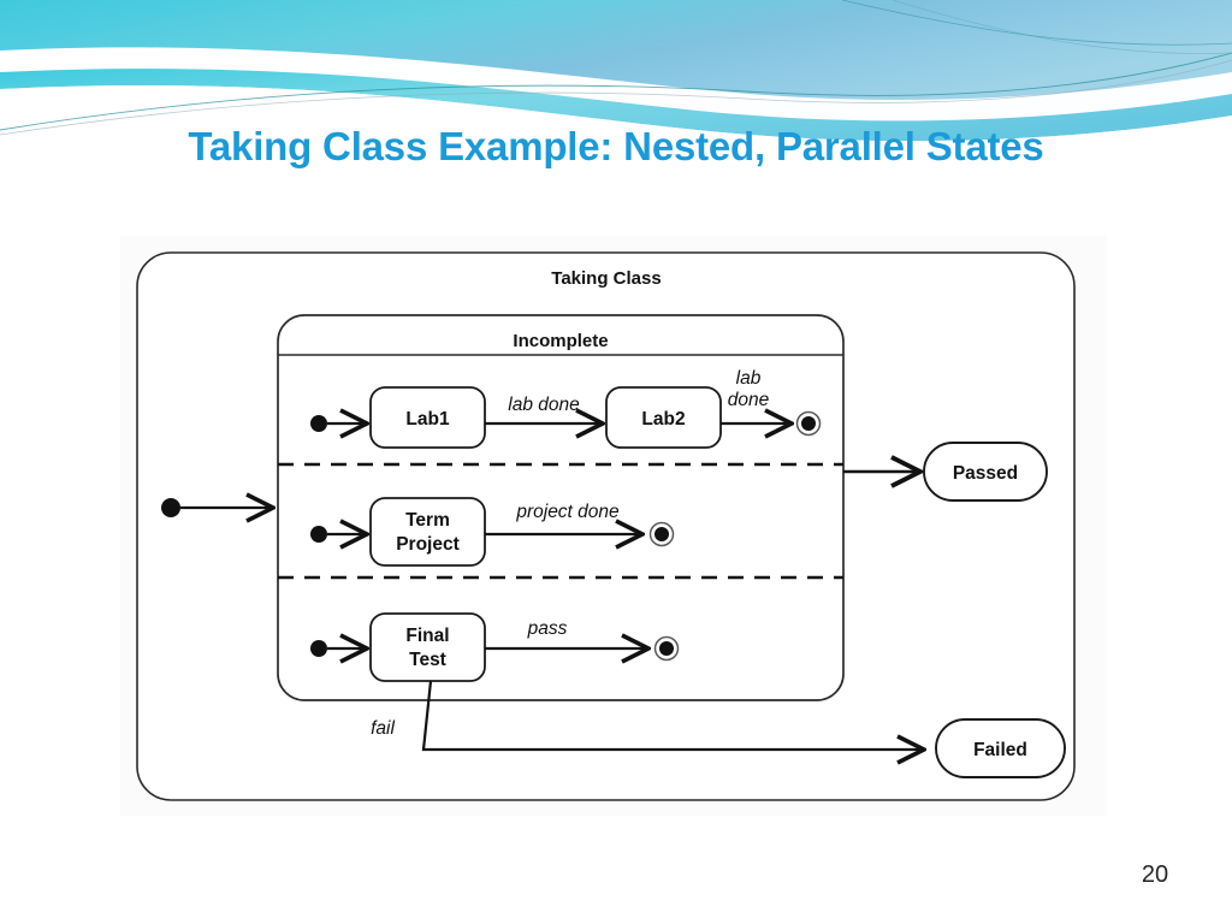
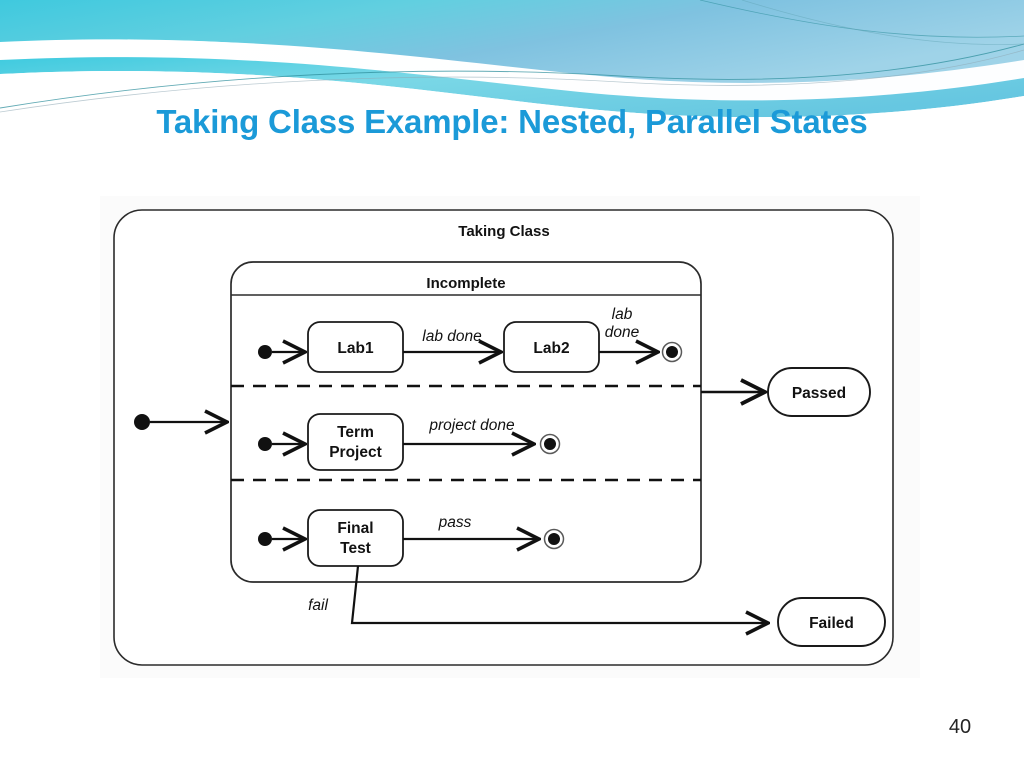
  Taking Class Example: Nested, Parallel States
  Taking Class
  Incomplete
  Lab1
  lab done
  Lab2
  lab
  done
  Term
  Project
  project done
  Final
  Test
  pass
  Passed
  fail
  Failed
- 20
+ 40
